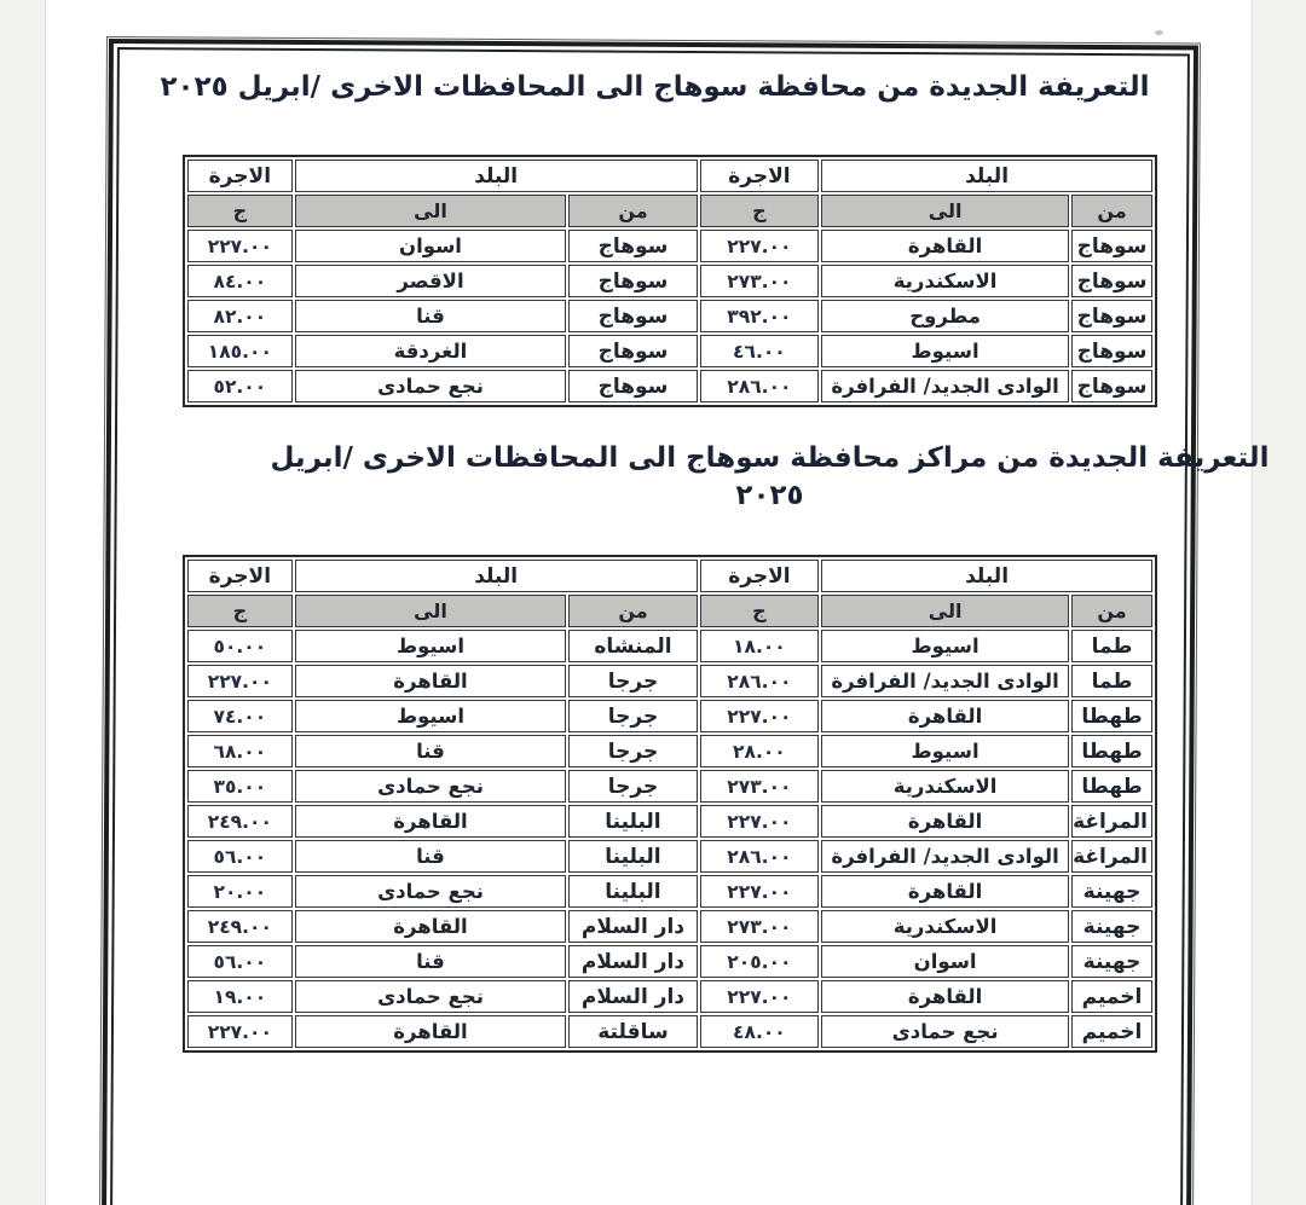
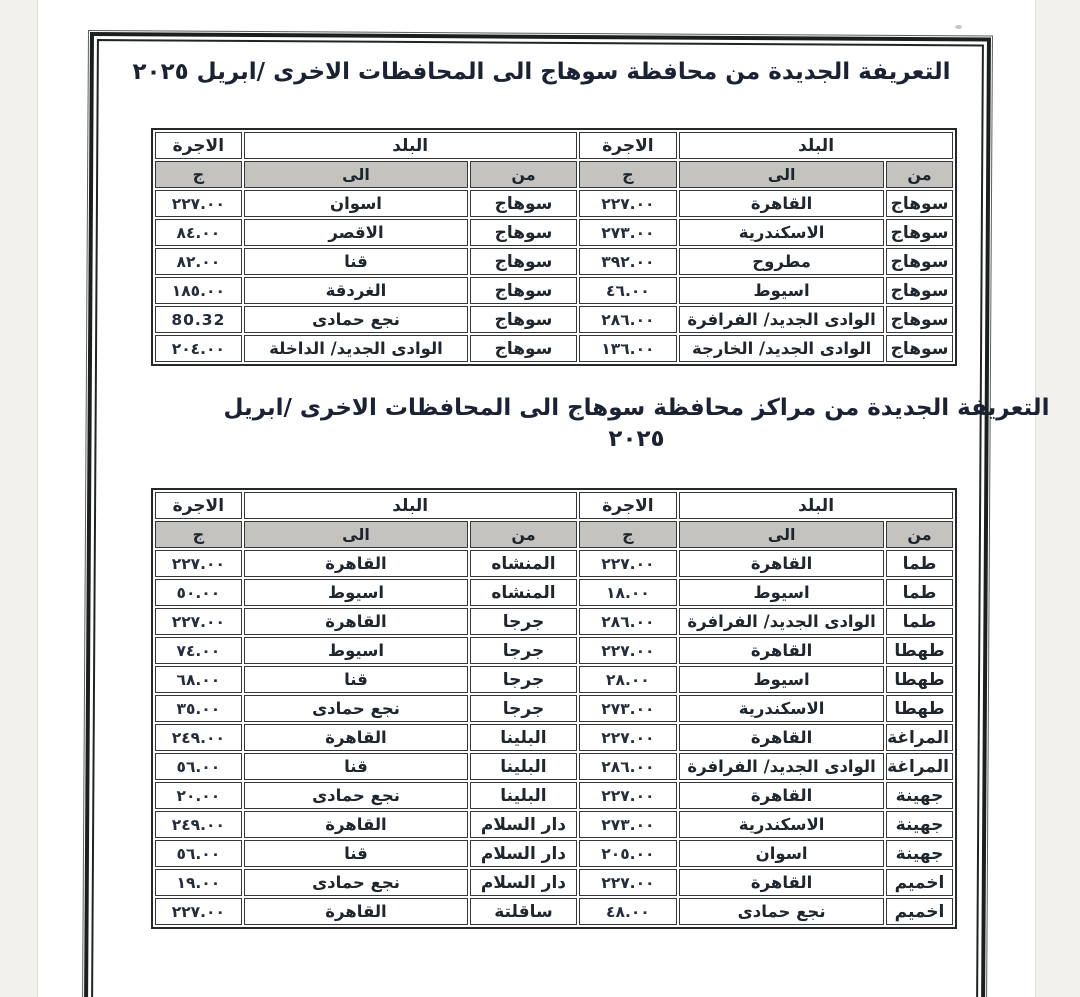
  التعريفة الجديدة من محافظة سوهاج الى المحافظات الاخرى /ابريل ٢٠٢٥
  البلد	الاجرة	البلد	الاجرة
  من	الى	ج	من	الى	ج
  سوهاج	القاهرة	٢٢٧.٠٠	سوهاج	اسوان	٢٢٧.٠٠
  سوهاج	الاسكندرية	٢٧٣.٠٠	سوهاج	الاقصر	٨٤.٠٠
  سوهاج	مطروح	٣٩٢.٠٠	سوهاج	قنا	٨٢.٠٠
  سوهاج	اسيوط	٤٦.٠٠	سوهاج	الغردقة	١٨٥.٠٠
- سوهاج	الوادى الجديد/ الفرافرة	٢٨٦.٠٠	سوهاج	نجع حمادى	٥٢.٠٠
+ سوهاج	الوادى الجديد/ الفرافرة	٢٨٦.٠٠	سوهاج	نجع حمادى	80.32
+ سوهاج	الوادى الجديد/ الخارجة	١٣٦.٠٠	سوهاج	الوادى الجديد/ الداخلة	٢٠٤.٠٠
  التعريفة الجديدة من مراكز محافظة سوهاج الى المحافظات الاخرى /ابريل ٢٠٢٥
  البلد	الاجرة	البلد	الاجرة
  من	الى	ج	من	الى	ج
+ طما	القاهرة	٢٢٧.٠٠	المنشاه	القاهرة	٢٢٧.٠٠
  طما	اسيوط	١٨.٠٠	المنشاه	اسيوط	٥٠.٠٠
  طما	الوادى الجديد/ الفرافرة	٢٨٦.٠٠	جرجا	القاهرة	٢٢٧.٠٠
  طهطا	القاهرة	٢٢٧.٠٠	جرجا	اسيوط	٧٤.٠٠
  طهطا	اسيوط	٢٨.٠٠	جرجا	قنا	٦٨.٠٠
  طهطا	الاسكندرية	٢٧٣.٠٠	جرجا	نجع حمادى	٣٥.٠٠
  المراغة	القاهرة	٢٢٧.٠٠	البلينا	القاهرة	٢٤٩.٠٠
  المراغة	الوادى الجديد/ الفرافرة	٢٨٦.٠٠	البلينا	قنا	٥٦.٠٠
  جهينة	القاهرة	٢٢٧.٠٠	البلينا	نجع حمادى	٢٠.٠٠
  جهينة	الاسكندرية	٢٧٣.٠٠	دار السلام	القاهرة	٢٤٩.٠٠
  جهينة	اسوان	٢٠٥.٠٠	دار السلام	قنا	٥٦.٠٠
  اخميم	القاهرة	٢٢٧.٠٠	دار السلام	نجع حمادى	١٩.٠٠
  اخميم	نجع حمادى	٤٨.٠٠	ساقلتة	القاهرة	٢٢٧.٠٠
